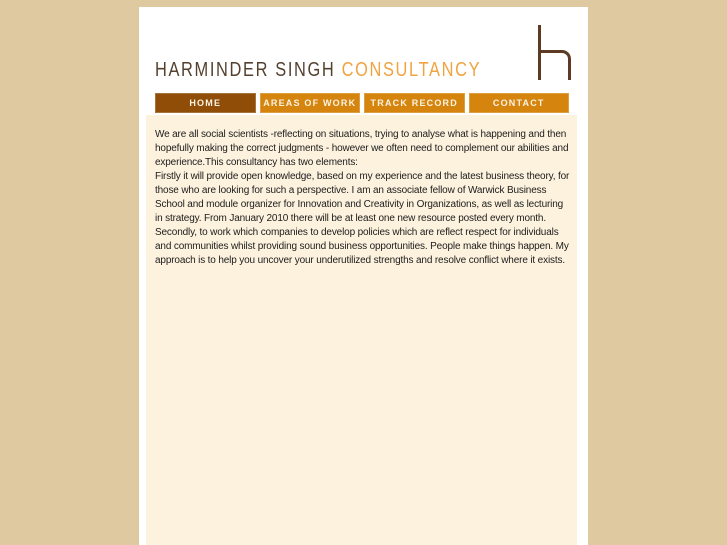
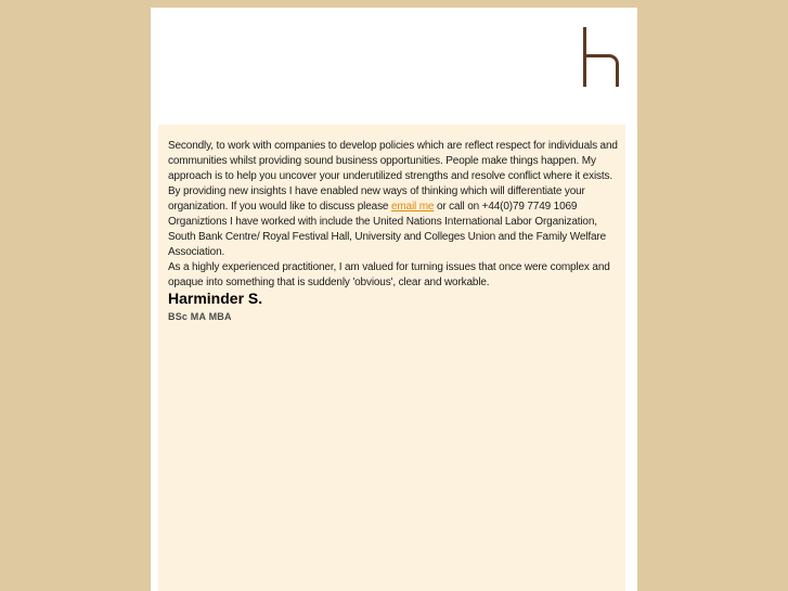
- HARMINDER SINGH CONSULTANCY
- HOME
- AREAS OF WORK
- TRACK RECORD
- CONTACT
- We are all social scientists -reflecting on situations, trying to analyse what is happening and then hopefully making the correct judgments - however we often need to complement our abilities and experience.This consultancy has two elements:
- Firstly it will provide open knowledge, based on my experience and the latest business theory, for those who are looking for such a perspective. I am an associate fellow of Warwick Business School and module organizer for Innovation and Creativity in Organizations, as well as lecturing in strategy. From January 2010 there will be at least one new resource posted every month.
- Secondly, to work which companies to develop policies which are reflect respect for individuals and communities whilst providing sound business opportunities. People make things happen. My approach is to help you uncover your underutilized strengths and resolve conflict where it exists.
+ Secondly, to work with companies to develop policies which are reflect respect for individuals and communities whilst providing sound business opportunities. People make things happen. My approach is to help you uncover your underutilized strengths and resolve conflict where it exists.
+ By providing new insights I have enabled new ways of thinking which will differentiate your organization. If you would like to discuss please email me or call on +44(0)79 7749 1069
+ Organiztions I have worked with include the United Nations International Labor Organization, South Bank Centre/ Royal Festival Hall, University and Colleges Union and the Family Welfare Association.
+ As a highly experienced practitioner, I am valued for turning issues that once were complex and opaque into something that is suddenly 'obvious', clear and workable.
+ Harminder S.
+ BSc MA MBA
